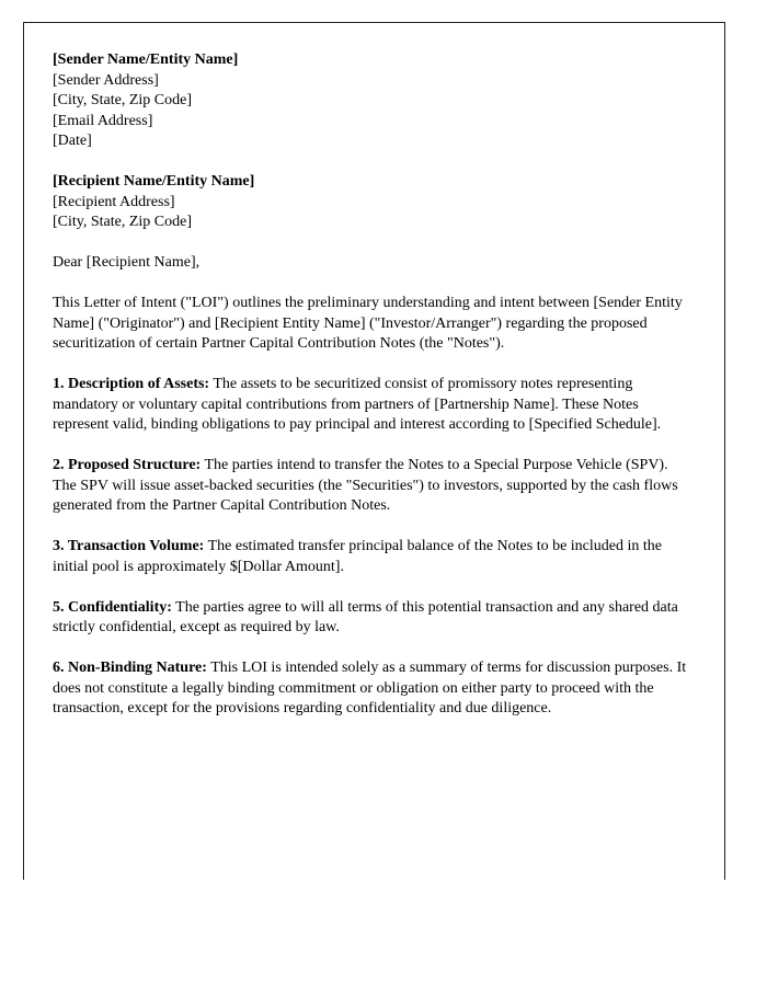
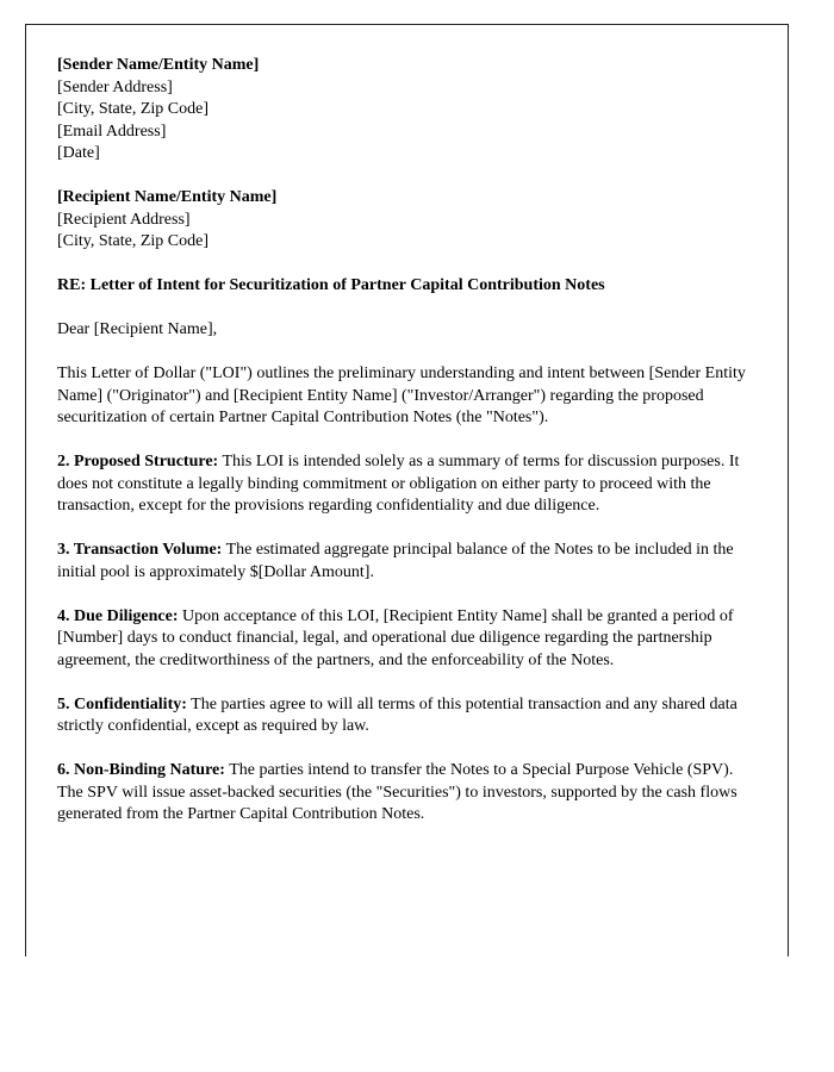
  [Sender Name/Entity Name]
  [Sender Address]
  [City, State, Zip Code]
  [Email Address]
  [Date]
  [Recipient Name/Entity Name]
  [Recipient Address]
  [City, State, Zip Code]
+ RE: Letter of Intent for Securitization of Partner Capital Contribution Notes
  Dear [Recipient Name],
- This Letter of Intent ("LOI") outlines the preliminary understanding and intent between [Sender Entity Name] ("Originator") and [Recipient Entity Name] ("Investor/Arranger") regarding the proposed securitization of certain Partner Capital Contribution Notes (the "Notes").
+ This Letter of Dollar ("LOI") outlines the preliminary understanding and intent between [Sender Entity Name] ("Originator") and [Recipient Entity Name] ("Investor/Arranger") regarding the proposed securitization of certain Partner Capital Contribution Notes (the "Notes").
- 1. Description of Assets: The assets to be securitized consist of promissory notes representing mandatory or voluntary capital contributions from partners of [Partnership Name]. These Notes represent valid, binding obligations to pay principal and interest according to [Specified Schedule].
- 2. Proposed Structure: The parties intend to transfer the Notes to a Special Purpose Vehicle (SPV). The SPV will issue asset-backed securities (the "Securities") to investors, supported by the cash flows generated from the Partner Capital Contribution Notes.
+ 2. Proposed Structure: This LOI is intended solely as a summary of terms for discussion purposes. It does not constitute a legally binding commitment or obligation on either party to proceed with the transaction, except for the provisions regarding confidentiality and due diligence.
- 3. Transaction Volume: The estimated transfer principal balance of the Notes to be included in the initial pool is approximately $[Dollar Amount].
+ 3. Transaction Volume: The estimated aggregate principal balance of the Notes to be included in the initial pool is approximately $[Dollar Amount].
+ 4. Due Diligence: Upon acceptance of this LOI, [Recipient Entity Name] shall be granted a period of [Number] days to conduct financial, legal, and operational due diligence regarding the partnership agreement, the creditworthiness of the partners, and the enforceability of the Notes.
  5. Confidentiality: The parties agree to will all terms of this potential transaction and any shared data strictly confidential, except as required by law.
- 6. Non-Binding Nature: This LOI is intended solely as a summary of terms for discussion purposes. It does not constitute a legally binding commitment or obligation on either party to proceed with the transaction, except for the provisions regarding confidentiality and due diligence.
+ 6. Non-Binding Nature: The parties intend to transfer the Notes to a Special Purpose Vehicle (SPV). The SPV will issue asset-backed securities (the "Securities") to investors, supported by the cash flows generated from the Partner Capital Contribution Notes.
